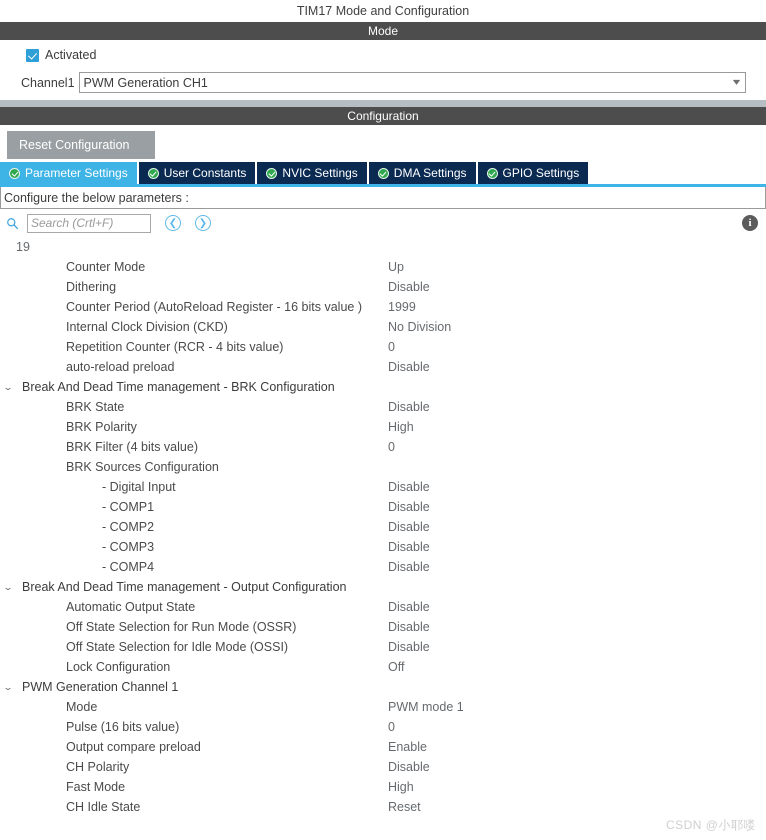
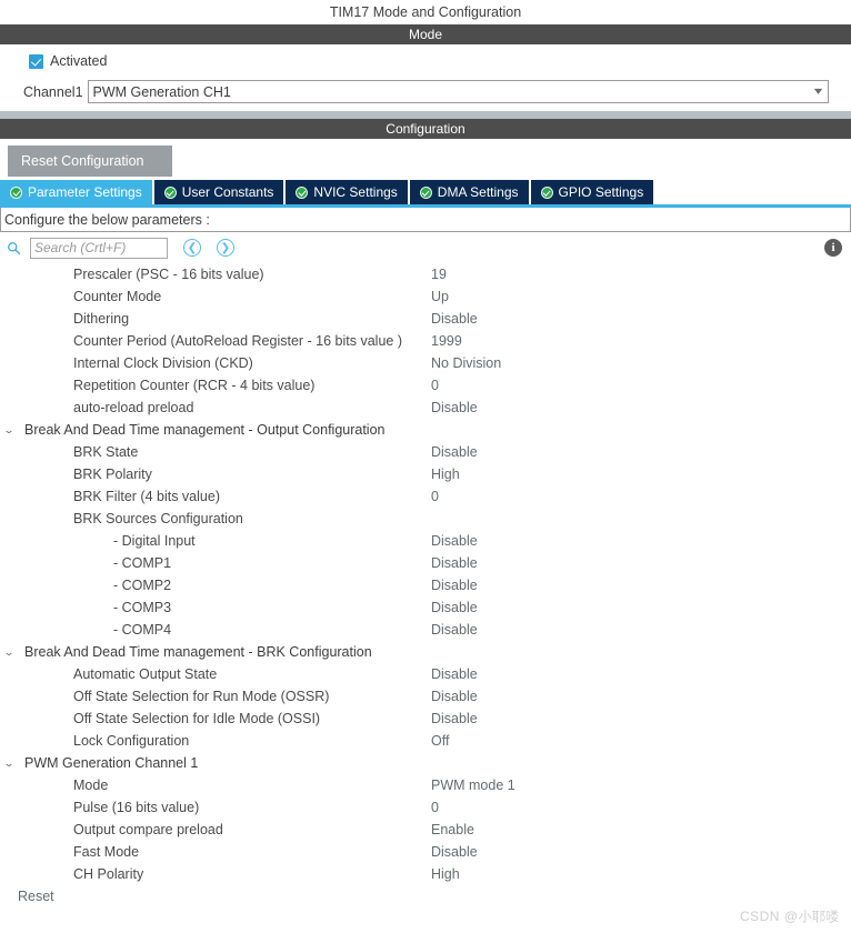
  TIM17 Mode and Configuration
  Mode
  Activated
  Channel1
  PWM Generation CH1
  ▾
  Configuration
  Reset Configuration
  Parameter Settings
  User Constants
  NVIC Settings
  DMA Settings
  GPIO Settings
  Configure the below parameters :
  Search (Crtl+F)
  ❮
  ❯
  i
+ Prescaler (PSC - 16 bits value)
  19
  Counter Mode
  Up
  Dithering
  Disable
  Counter Period (AutoReload Register - 16 bits value )
  1999
  Internal Clock Division (CKD)
  No Division
  Repetition Counter (RCR - 4 bits value)
  0
  auto-reload preload
  Disable
  ⌄
- Break And Dead Time management - BRK Configuration
+ Break And Dead Time management - Output Configuration
  BRK State
  Disable
  BRK Polarity
  High
  BRK Filter (4 bits value)
  0
  BRK Sources Configuration
  - Digital Input
  Disable
  - COMP1
  Disable
  - COMP2
  Disable
  - COMP3
  Disable
  - COMP4
  Disable
  ⌄
- Break And Dead Time management - Output Configuration
+ Break And Dead Time management - BRK Configuration
  Automatic Output State
  Disable
  Off State Selection for Run Mode (OSSR)
  Disable
  Off State Selection for Idle Mode (OSSI)
  Disable
  Lock Configuration
  Off
  ⌄
  PWM Generation Channel 1
  Mode
  PWM mode 1
  Pulse (16 bits value)
  0
  Output compare preload
  Enable
- CH Polarity
+ Fast Mode
  Disable
- Fast Mode
+ CH Polarity
  High
- CH Idle State
  Reset
  CSDN @小耶喽
